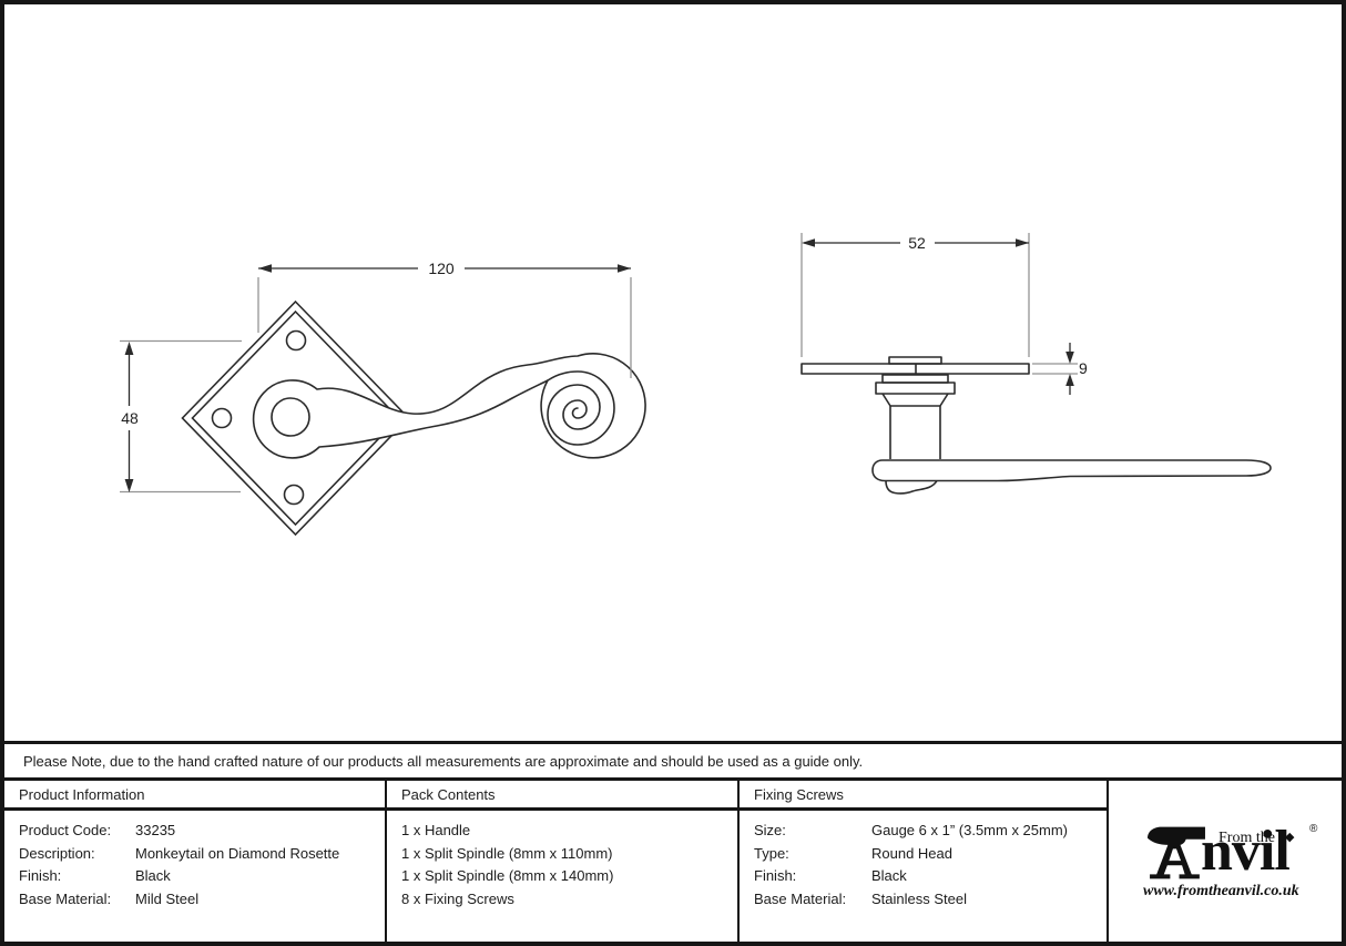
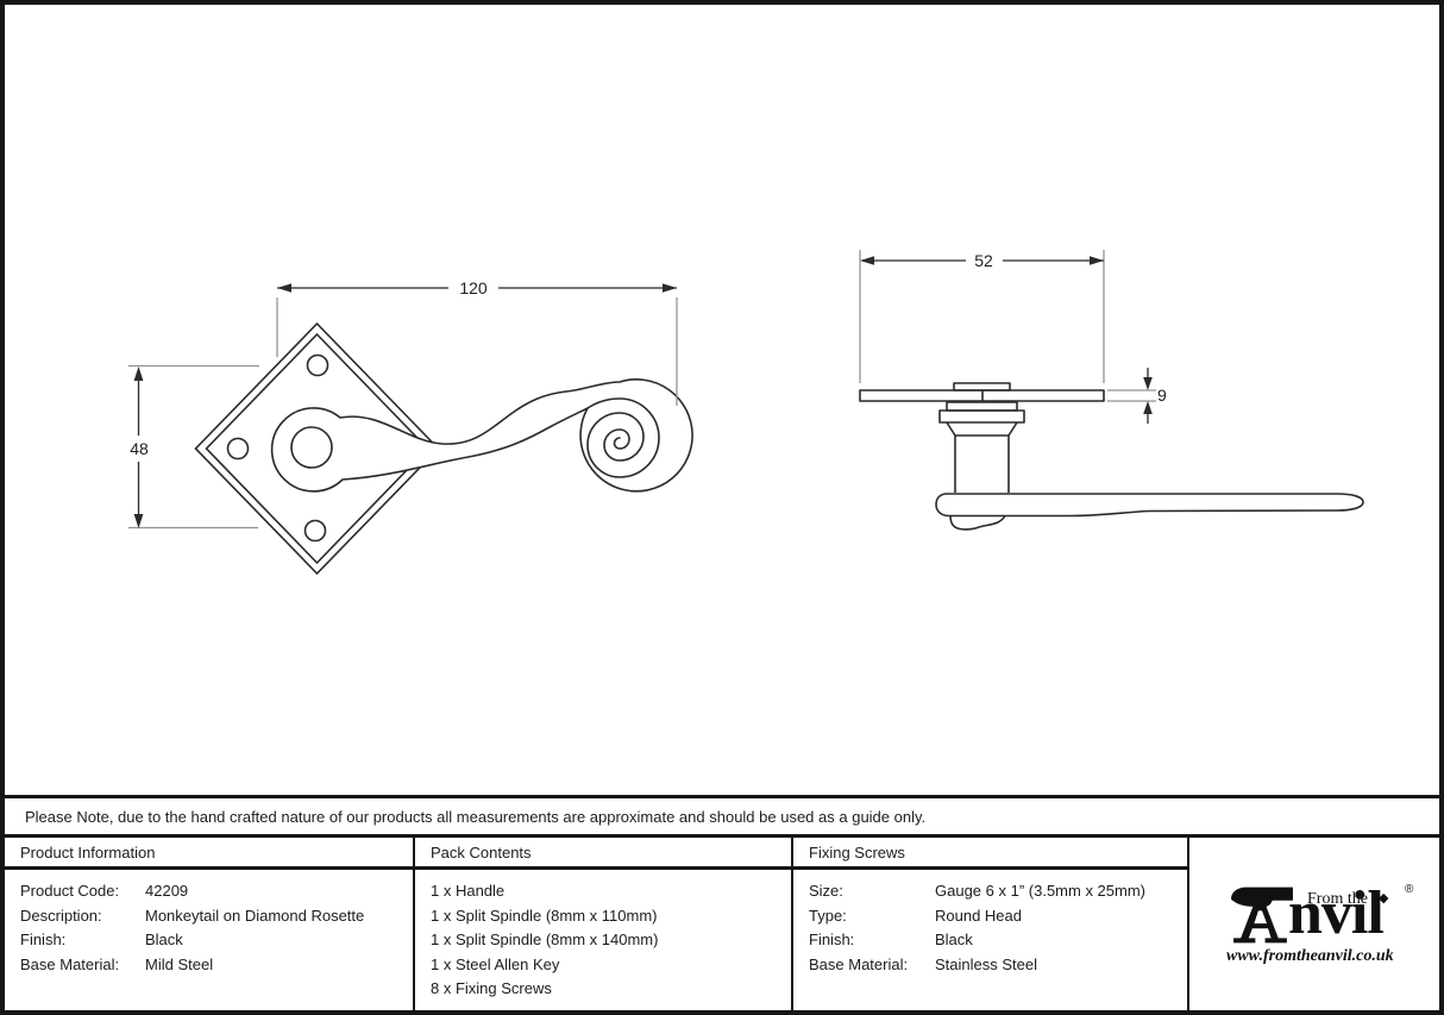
  120
  48
  52
  9
  Please Note, due to the hand crafted nature of our products all measurements are approximate and should be used as a guide only.
  Product Information
  Product Code:
- 33235
+ 42209
  Description:
  Monkeytail on Diamond Rosette
  Finish:
  Black
  Base Material:
  Mild Steel
  Pack Contents
  1 x Handle
  1 x Split Spindle (8mm x 110mm)
  1 x Split Spindle (8mm x 140mm)
+ 1 x Steel Allen Key
  8 x Fixing Screws
  Fixing Screws
  Size:
  Gauge 6 x 1” (3.5mm x 25mm)
  Type:
  Round Head
  Finish:
  Black
  Base Material:
  Stainless Steel
  From the
  ◆
  nvil
  ®
  www.fromtheanvil.co.uk
